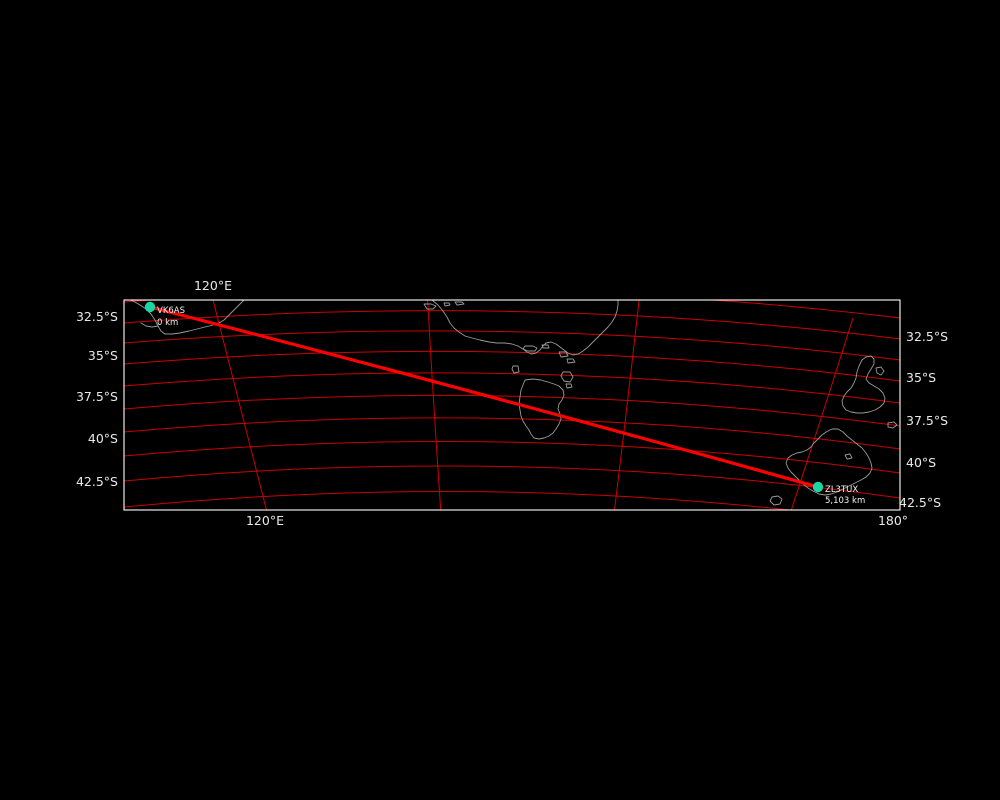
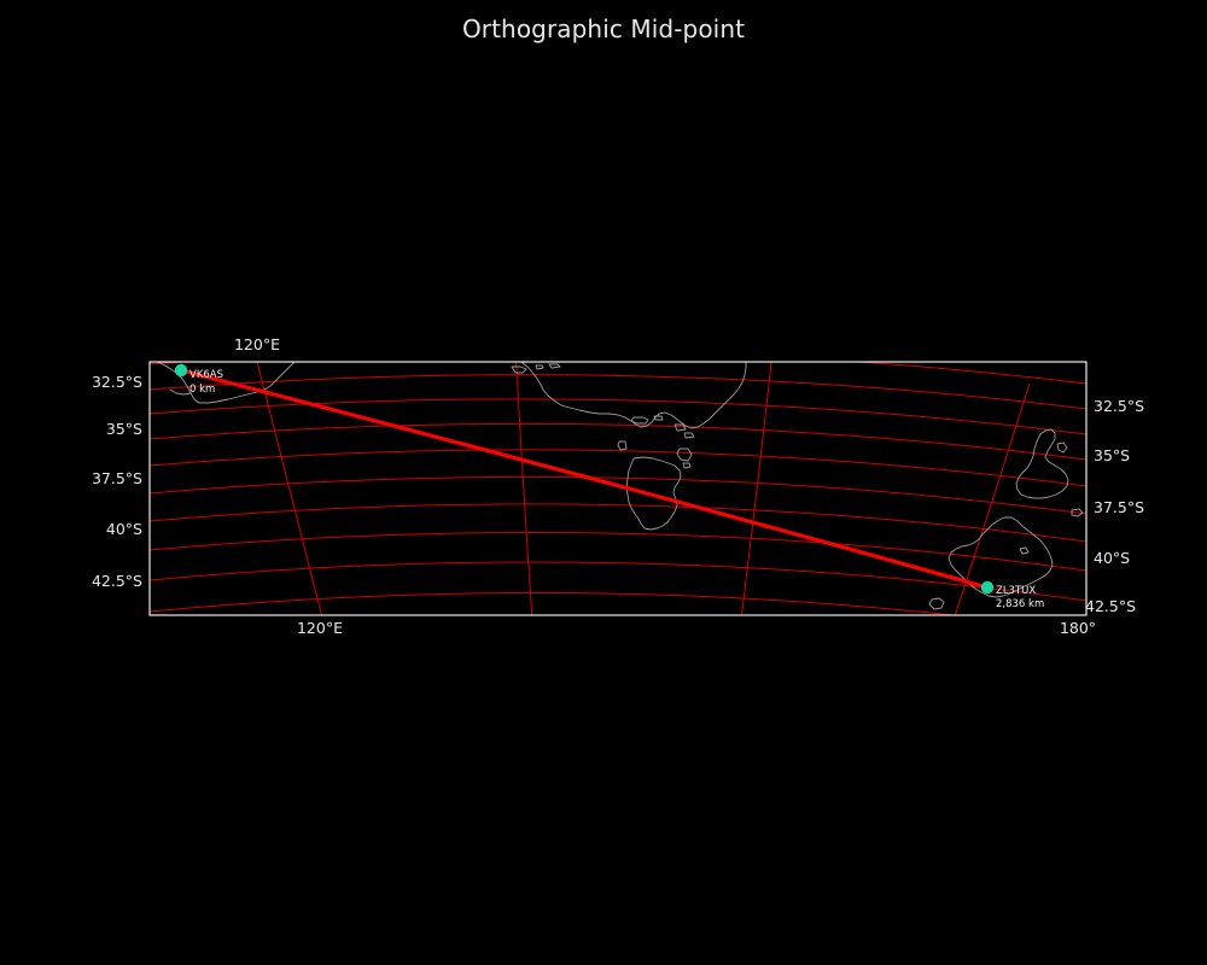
+ Orthographic Mid-point
  VK6AS
  0 km
  ZL3TUX
- 5,103 km
+ 2,836 km
  32.5°S
  35°S
  37.5°S
  40°S
  42.5°S
  32.5°S
  35°S
  37.5°S
  40°S
  42.5°S
  120°E
  120°E
  180°
